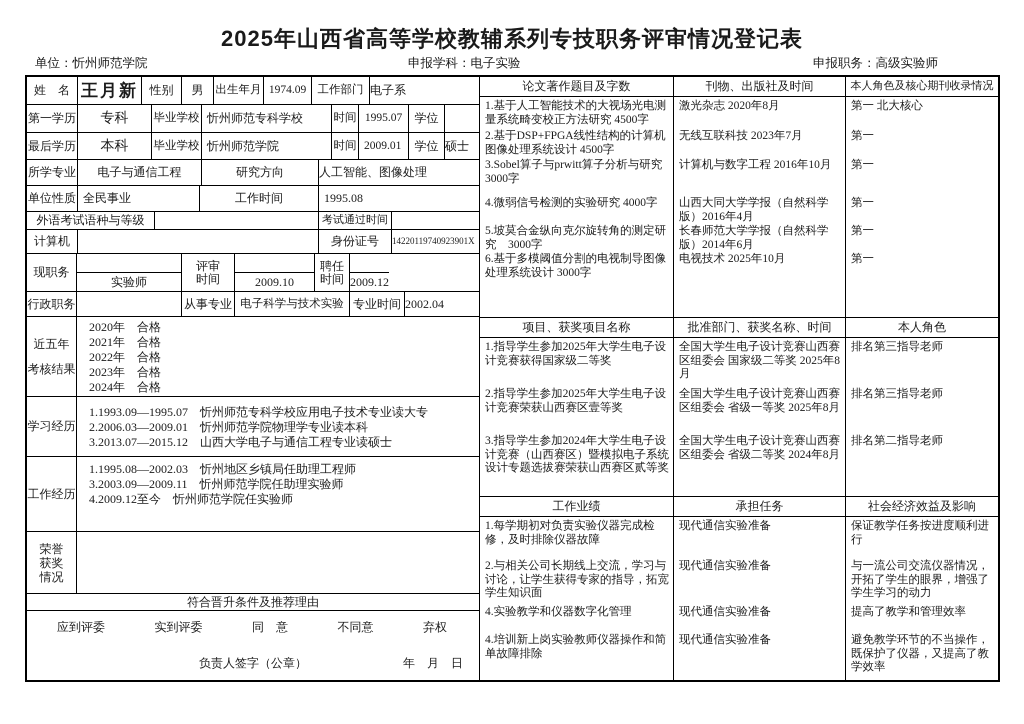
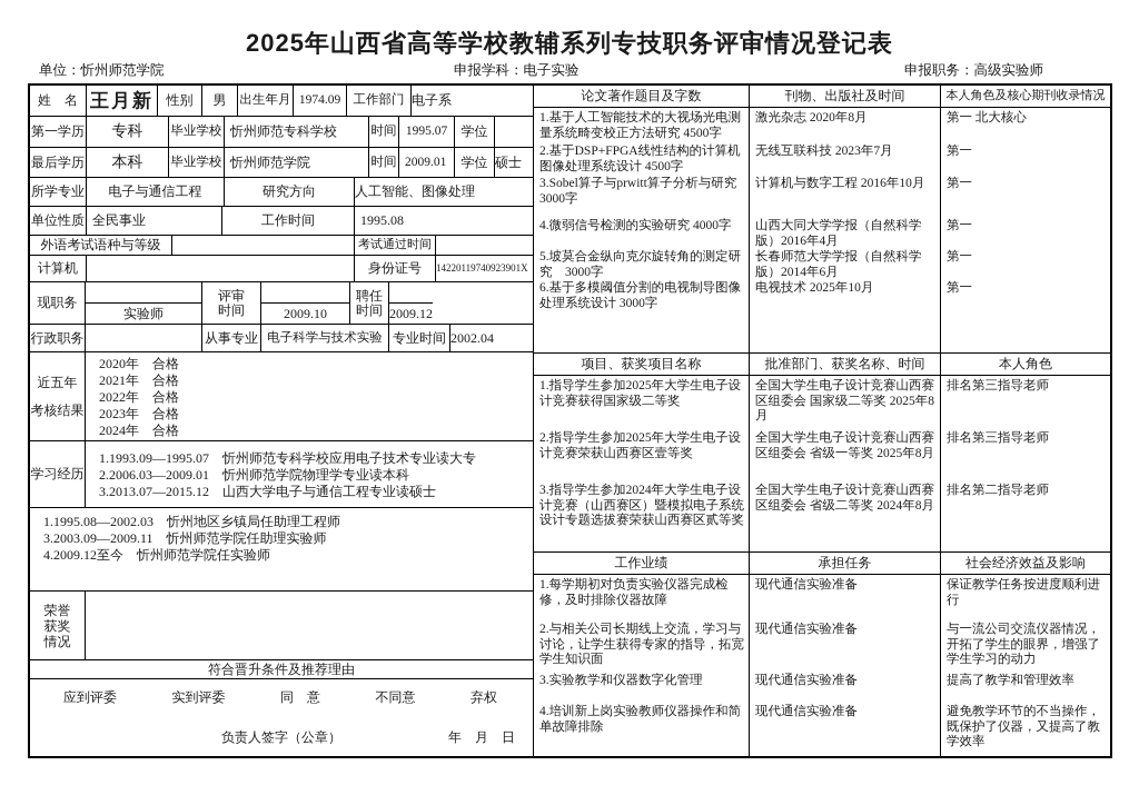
  2025年山西省高等学校教辅系列专技职务评审情况登记表
  单位：忻州师范学院
  申报学科：电子实验
  申报职务：高级实验师
  姓 名
  王月新
  性别
  男
  出生年月
  1974.09
  工作部门
  电子系
  第一学历
  专科
  毕业学校
  忻州师范专科学校
  时间
  1995.07
  学位
  最后学历
  本科
  毕业学校
  忻州师范学院
  时间
  2009.01
  学位
  硕士
  所学专业
  电子与通信工程
  研究方向
  人工智能、图像处理
  单位性质
  全民事业
  工作时间
  1995.08
  外语考试语种与等级
  考试通过时间
  计算机
  身份证号
  14220119740923901X
  现职务
  实验师
  评审
  时间
  2009.10
  聘任
  时间
  2009.12
  行政职务
  从事专业
  电子科学与技术实验
  专业时间
  2002.04
  近五年
  考核结果
  2020年 合格
  2021年 合格
  2022年 合格
  2023年 合格
  2024年 合格
  学习经历
  1.1993.09—1995.07 忻州师范专科学校应用电子技术专业读大专
  2.2006.03—2009.01 忻州师范学院物理学专业读本科
  3.2013.07—2015.12 山西大学电子与通信工程专业读硕士
- 工作经历
  1.1995.08—2002.03 忻州地区乡镇局任助理工程师
  3.2003.09—2009.11 忻州师范学院任助理实验师
  4.2009.12至今 忻州师范学院任实验师
  荣誉
  获奖
  情况
  符合晋升条件及推荐理由
  应到评委
  实到评委
  同 意
  不同意
  弃权
  负责人签字（公章）
  年 月 日
  论文著作题目及字数
  刊物、出版社及时间
  本人角色及核心期刊收录情况
  1.基于人工智能技术的大视场光电测量系统畸变校正方法研究 4500字
  激光杂志 2020年8月
  第一 北大核心
  2.基于DSP+FPGA线性结构的计算机图像处理系统设计 4500字
  无线互联科技 2023年7月
  第一
  3.Sobel算子与prwitt算子分析与研究 3000字
  计算机与数字工程 2016年10月
  第一
  4.微弱信号检测的实验研究 4000字
  山西大同大学学报（自然科学版）2016年4月
  第一
  5.坡莫合金纵向克尔旋转角的测定研究 3000字
  长春师范大学学报（自然科学版）2014年6月
  第一
  6.基于多模阈值分割的电视制导图像处理系统设计 3000字
  电视技术 2025年10月
  第一
  项目、获奖项目名称
  批准部门、获奖名称、时间
  本人角色
  1.指导学生参加2025年大学生电子设计竞赛获得国家级二等奖
  全国大学生电子设计竞赛山西赛区组委会 国家级二等奖 2025年8月
  排名第三指导老师
  2.指导学生参加2025年大学生电子设计竞赛荣获山西赛区壹等奖
  全国大学生电子设计竞赛山西赛区组委会 省级一等奖 2025年8月
  排名第三指导老师
  3.指导学生参加2024年大学生电子设计竞赛（山西赛区）暨模拟电子系统设计专题选拔赛荣获山西赛区贰等奖
  全国大学生电子设计竞赛山西赛区组委会 省级二等奖 2024年8月
  排名第二指导老师
  工作业绩
  承担任务
  社会经济效益及影响
  1.每学期初对负责实验仪器完成检修，及时排除仪器故障
  现代通信实验准备
  保证教学任务按进度顺利进行
  2.与相关公司长期线上交流，学习与讨论，让学生获得专家的指导，拓宽学生知识面
  现代通信实验准备
  与一流公司交流仪器情况，开拓了学生的眼界，增强了学生学习的动力
- 4.实验教学和仪器数字化管理
+ 3.实验教学和仪器数字化管理
  现代通信实验准备
  提高了教学和管理效率
  4.培训新上岗实验教师仪器操作和简单故障排除
  现代通信实验准备
  避免教学环节的不当操作，既保护了仪器，又提高了教学效率
